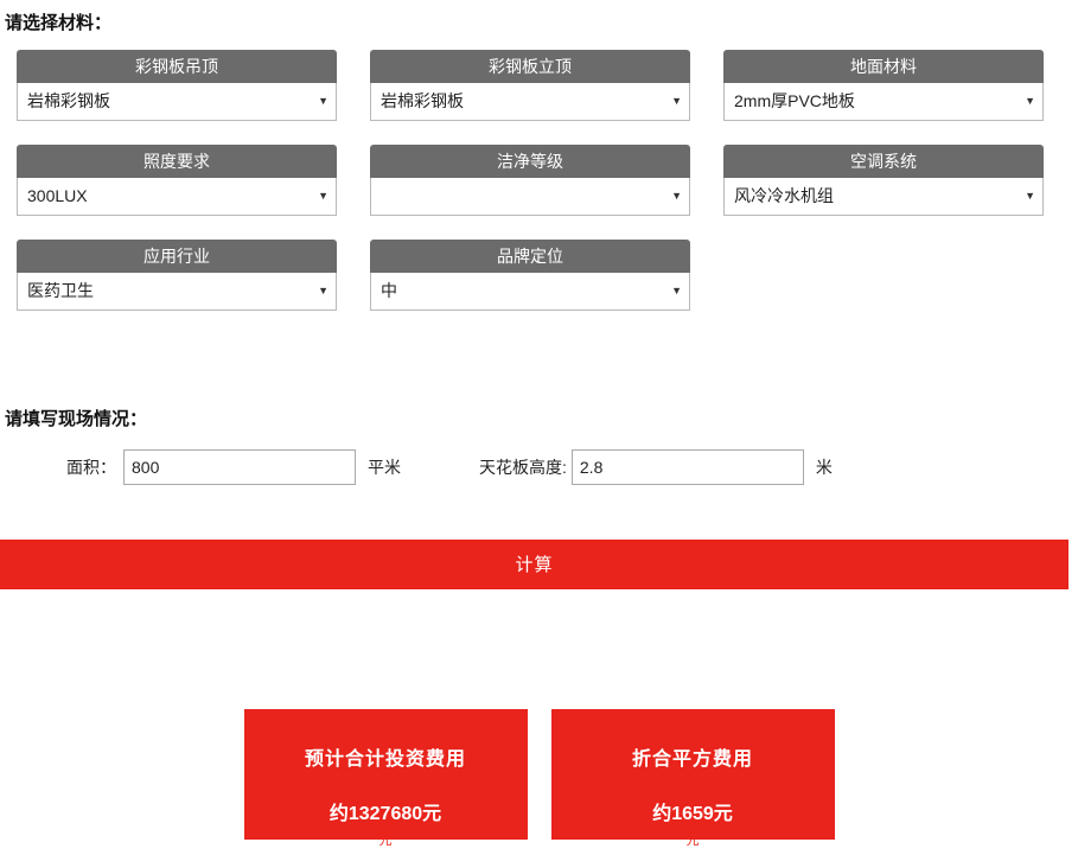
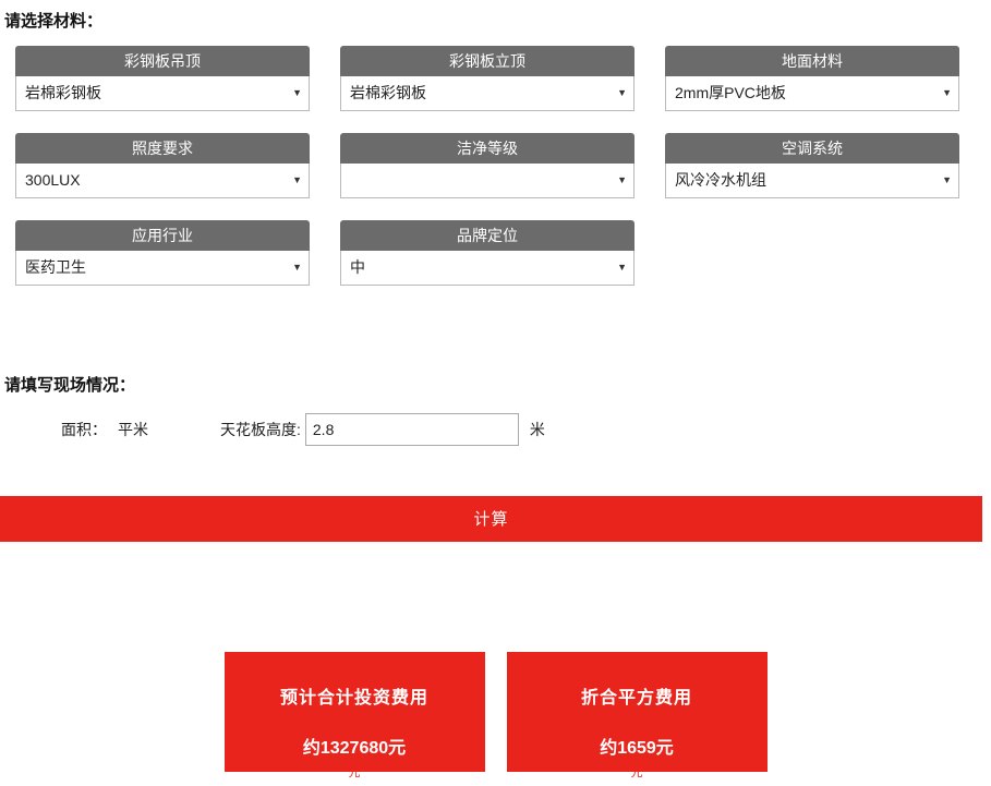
  请选择材料：
  彩钢板吊顶
  岩棉彩钢板
  ▼
  彩钢板立顶
  岩棉彩钢板
  ▼
  地面材料
  2mm厚PVC地板
  ▼
  照度要求
  300LUX
  ▼
  洁净等级
  ▼
  空调系统
  风冷冷水机组
  ▼
  应用行业
  医药卫生
  ▼
  品牌定位
  中
  ▼
  请填写现场情况：
  面积：
- 800
  平米
  天花板高度:
  2.8
  米
  计算
  预计合计投资费用
  约1327680元
  元
  折合平方费用
  约1659元
  元
